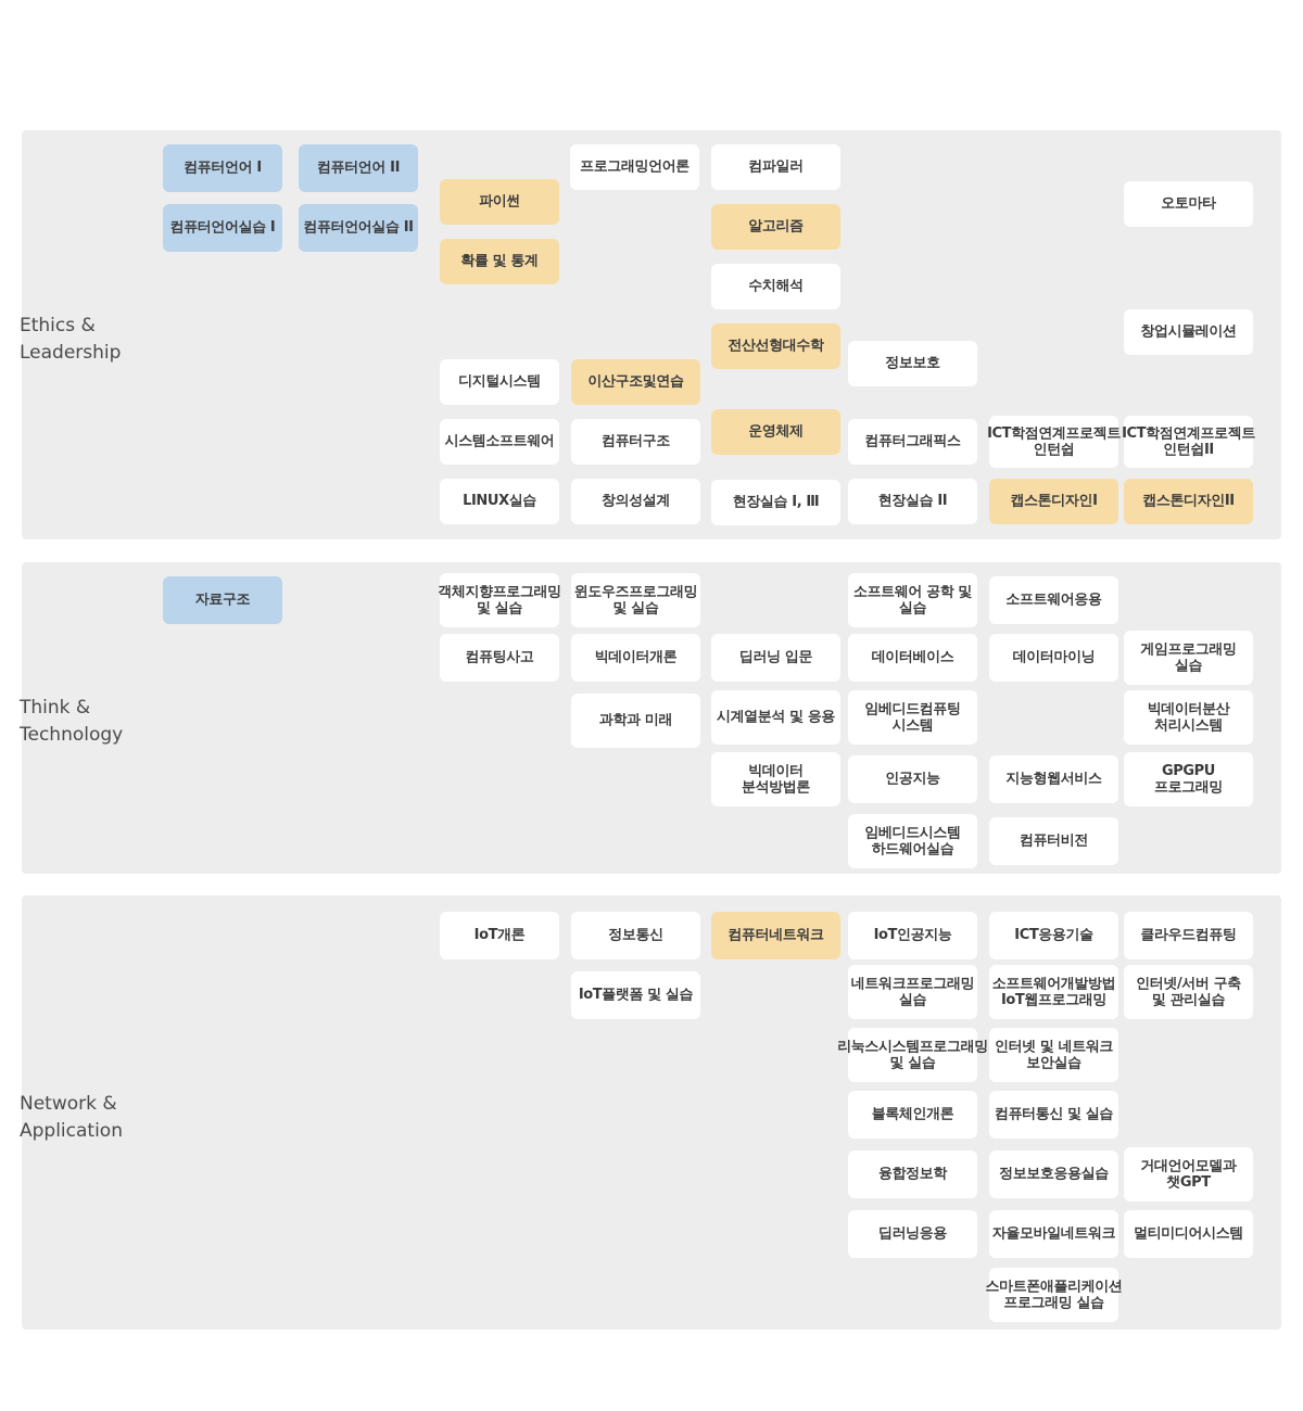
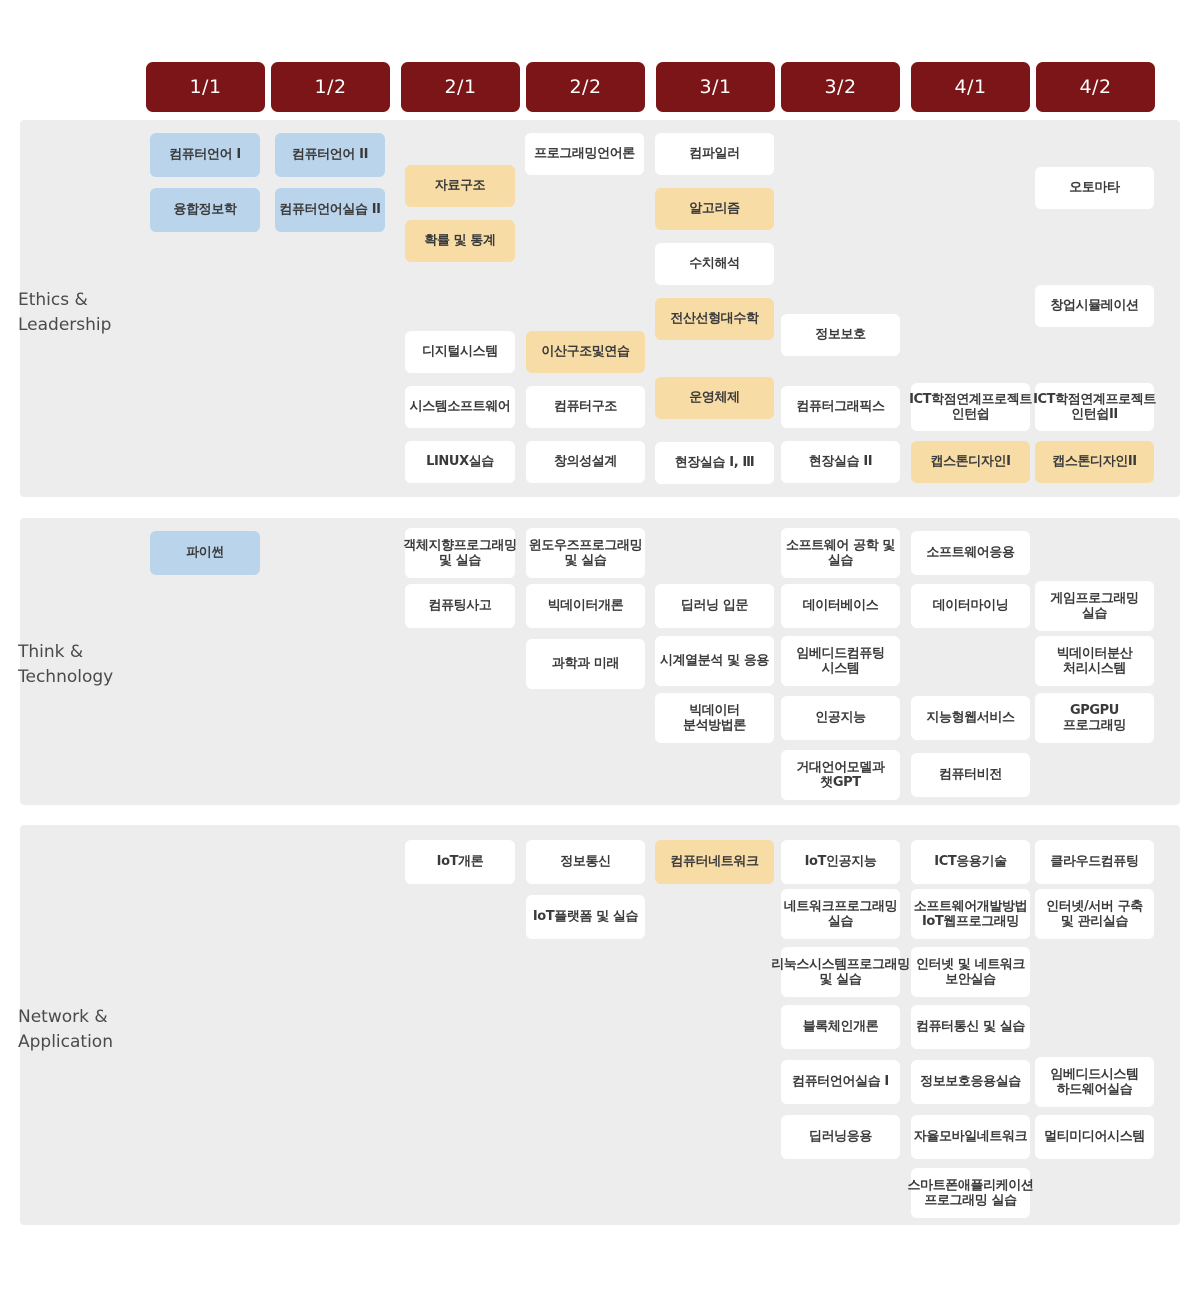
+ 1/1
+ 1/2
+ 2/1
+ 2/2
+ 3/1
+ 3/2
+ 4/1
+ 4/2
  Ethics &
  Leadership
  컴퓨터언어 I
  컴퓨터언어 II
- 컴퓨터언어실습 I
+ 융합정보학
  컴퓨터언어실습 II
  프로그래밍언어론
- 파이썬
+ 자료구조
  확률 및 통계
  컴파일러
  알고리즘
  수치해석
  전산선형대수학
  운영체제
  현장실습 I, Ⅲ
  오토마타
  창업시뮬레이션
  디지털시스템
  이산구조및연습
  정보보호
  시스템소프트웨어
  컴퓨터구조
  컴퓨터그래픽스
  ICT학점연계프로젝트 인턴쉽
  ICT학점연계프로젝트 인턴쉽II
  LINUX실습
  창의성설계
  현장실습 II
  캡스톤디자인I
  캡스톤디자인II
  Think &
  Technology
- 자료구조
+ 파이썬
  객체지향프로그래밍 및 실습
  윈도우즈프로그래밍 및 실습
  소프트웨어 공학 및 실습
  소프트웨어응용
  컴퓨팅사고
  빅데이터개론
  딥러닝 입문
  데이터베이스
  데이터마이닝
  게임프로그래밍 실습
  과학과 미래
  시계열분석 및 응용
  임베디드컴퓨팅 시스템
  빅데이터분산 처리시스템
  빅데이터 분석방법론
  인공지능
  지능형웹서비스
  GPGPU 프로그래밍
- 임베디드시스템 하드웨어실습
+ 거대언어모델과 챗GPT
  컴퓨터비전
  Network &
  Application
  IoT개론
  정보통신
  컴퓨터네트워크
  IoT인공지능
  ICT응용기술
  클라우드컴퓨팅
  IoT플랫폼 및 실습
  네트워크프로그래밍 실습
  소프트웨어개발방법 IoT웹프로그래밍
  인터넷/서버 구축 및 관리실습
  리눅스시스템프로그래밍 및 실습
  인터넷 및 네트워크 보안실습
  블록체인개론
  컴퓨터통신 및 실습
- 융합정보학
+ 컴퓨터언어실습 I
  정보보호응용실습
- 거대언어모델과 챗GPT
+ 임베디드시스템 하드웨어실습
  딥러닝응용
  자율모바일네트워크
  멀티미디어시스템
  스마트폰애플리케이션 프로그래밍 실습
